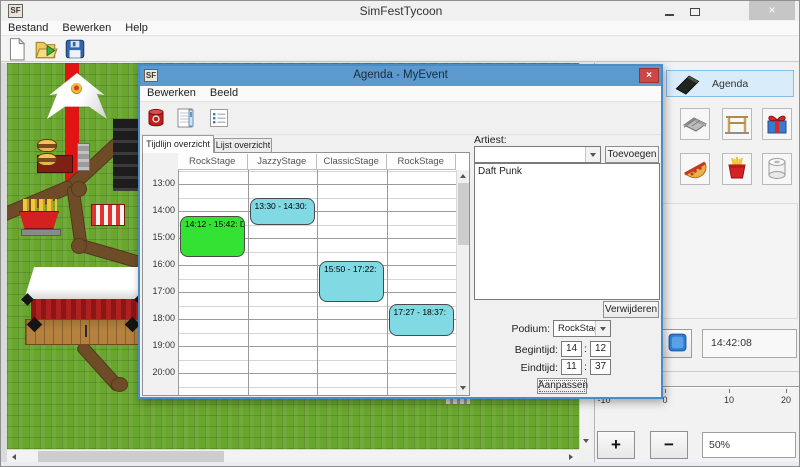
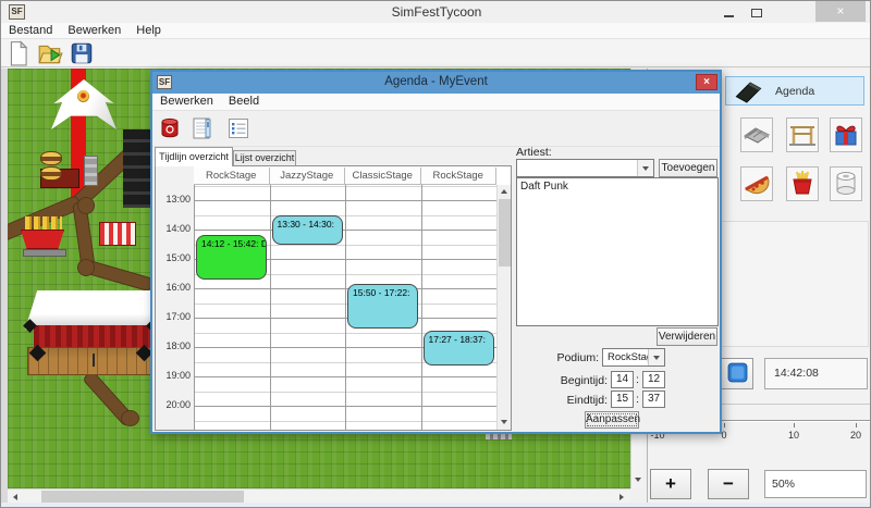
  SF
  SimFestTycoon
  ×
  Bestand Bewerken Help
  Agenda
  14:42:08
  -10
  0
  10
  20
  +
  −
  50%
  SF
  Agenda - MyEvent
  ×
  Bewerken Beeld
  Tijdlijn overzicht
  Lijst overzicht
  13:00
  14:00
  15:00
  16:00
  17:00
  18:00
  19:00
  20:00
  RockStage
  JazzyStage
  ClassicStage
  RockStage
  13:30 - 14:30:
  15:50 - 17:22:
  17:27 - 18:37:
  Artiest:
  Toevoegen
  Daft Punk
  Verwijderen
  Podium:
  RockSta
  Begintijd:
  14
  :
  12
  Eindtijd:
- 11
+ 15
  :
  37
  Aanpassen
